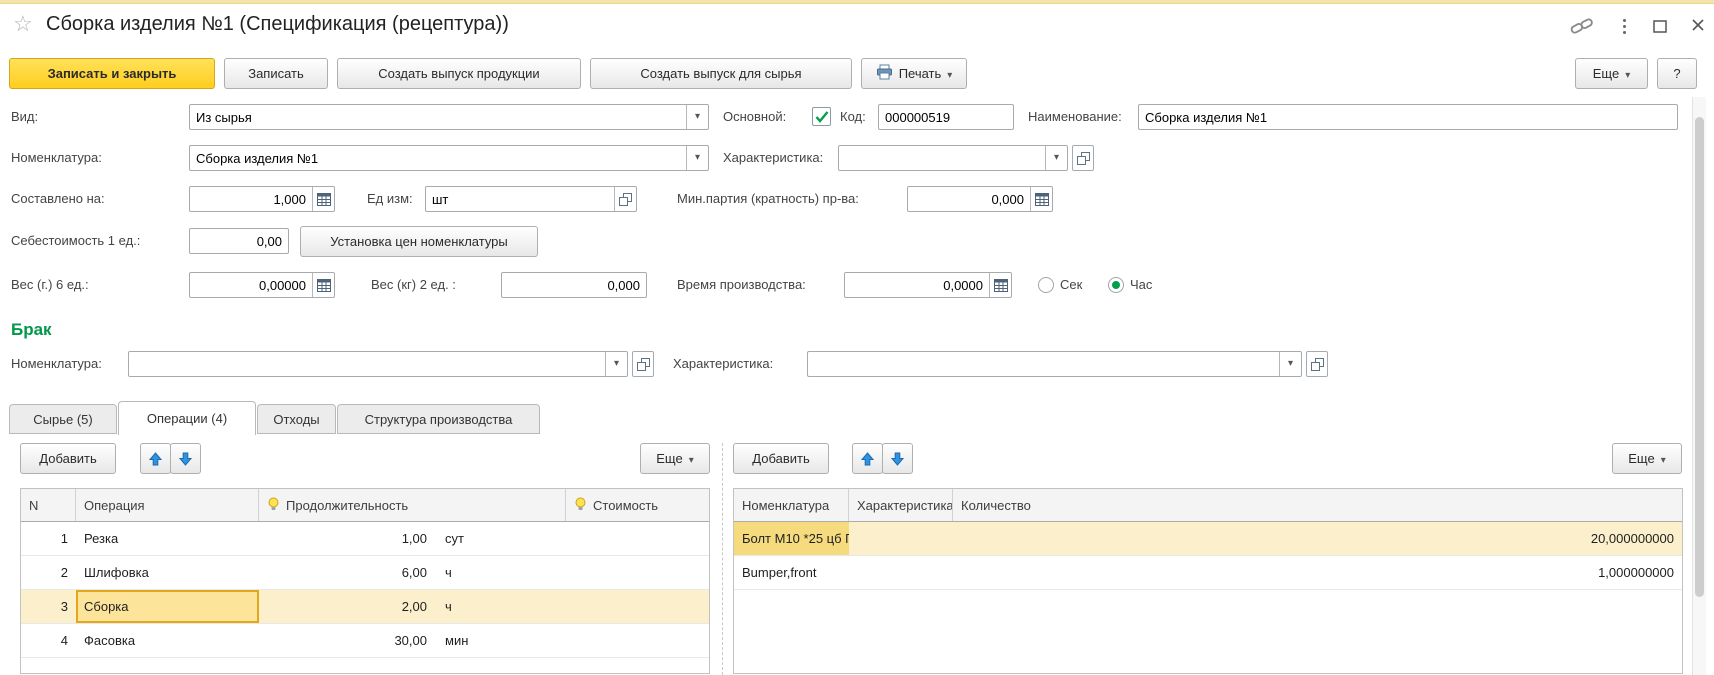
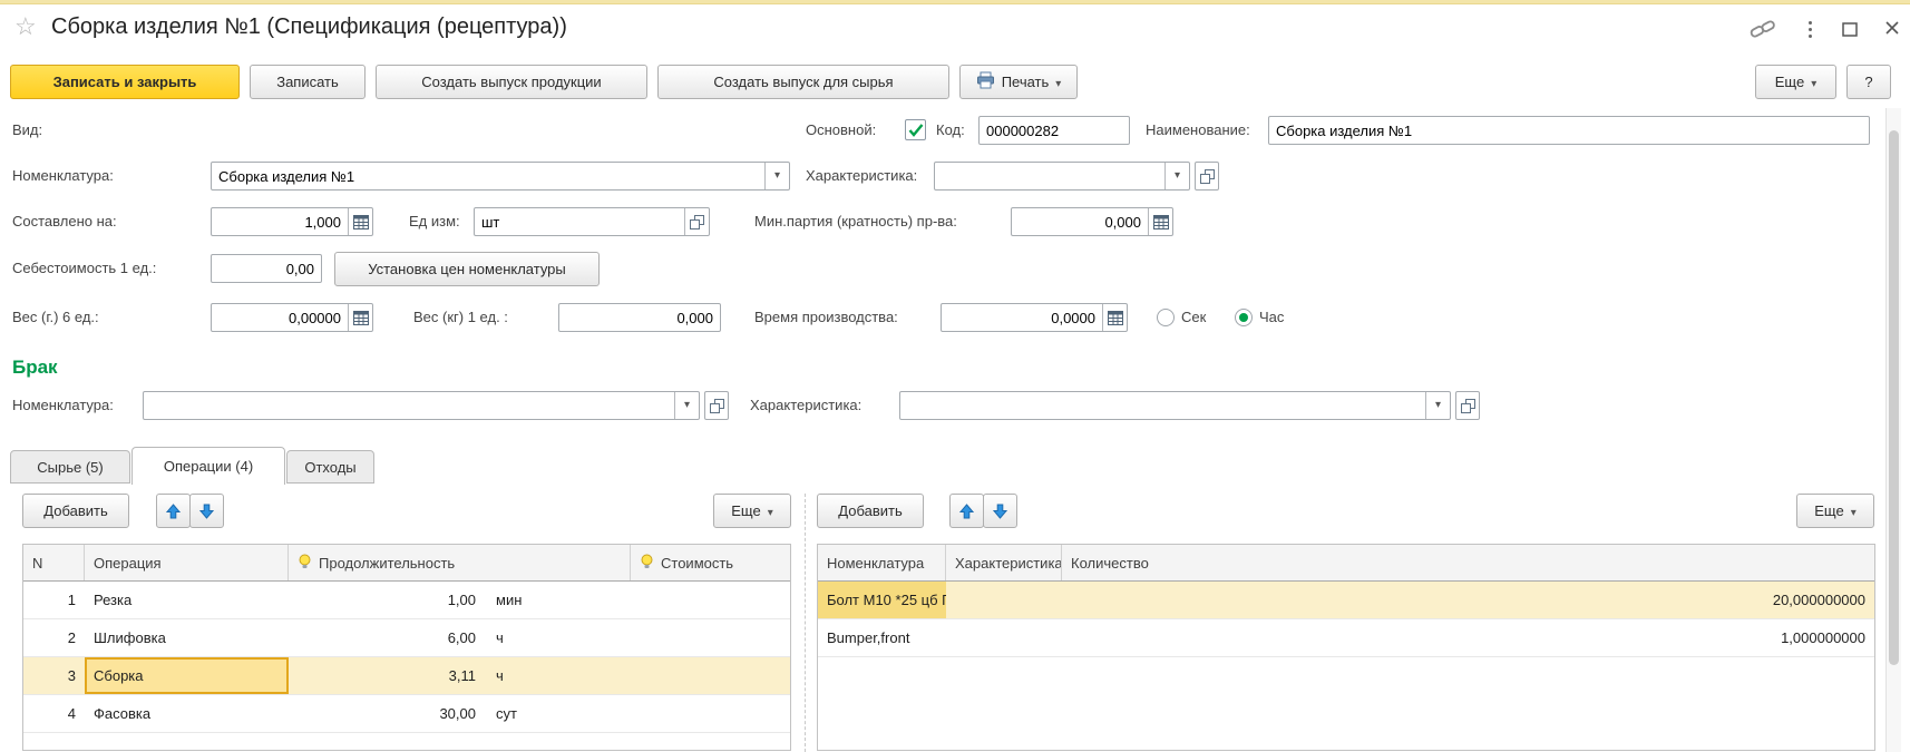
  ☆
  Сборка изделия №1 (Спецификация (рецептура))
  Записать и закрыть
  Записать
  Создать выпуск продукции
  Создать выпуск для сырья
  Печать
  Еще
  ?
  Вид:
- Из сырья
  Основной:
  Код:
- 000000519
+ 000000282
  Наименование:
  Сборка изделия №1
  Номенклатура:
  Сборка изделия №1
  Характеристика:
  Составлено на:
  1,000
  Ед изм:
  шт
  Мин.партия (кратность) пр-ва:
  0,000
  Себестоимость 1 ед.:
  0,00
  Установка цен номенклатуры
  Вес (г.) 6 ед.:
  0,00000
- Вес (кг) 2 ед. :
+ Вес (кг) 1 ед. :
  0,000
  Время производства:
  0,0000
  Сек
  Час
  Брак
  Номенклатура:
  Характеристика:
  Сырье (5)
  Операции (4)
  Отходы
- Структура производства
  Добавить
  Еще
  N
  Операция
  Продолжительность
  Стоимость
  1
  Резка
  1,00
- сут
+ мин
  2
  Шлифовка
  6,00
  ч
  3
  Сборка
- 2,00
+ 3,11
  ч
  4
  Фасовка
  30,00
- мин
+ сут
  Добавить
  Еще
  Номенклатура
  Характеристика
  Количество
  Болт М10 *25 цб
  20,000000000
  Bumper,front
  1,000000000
